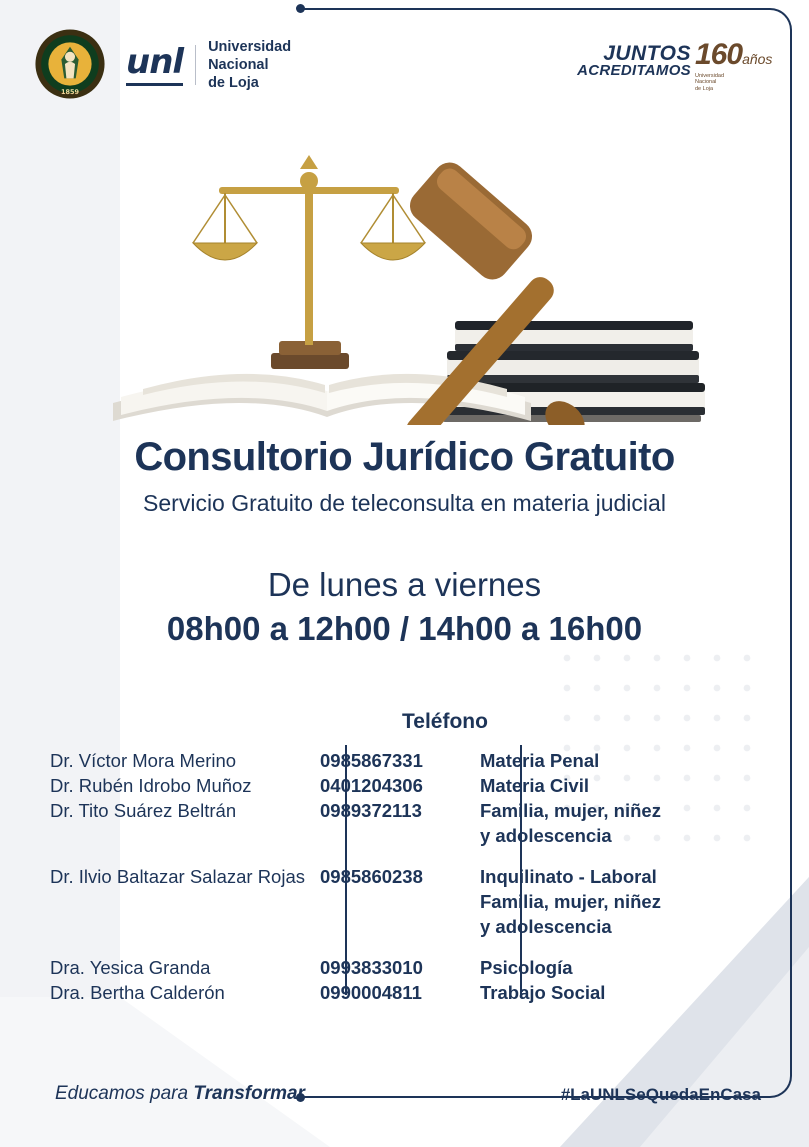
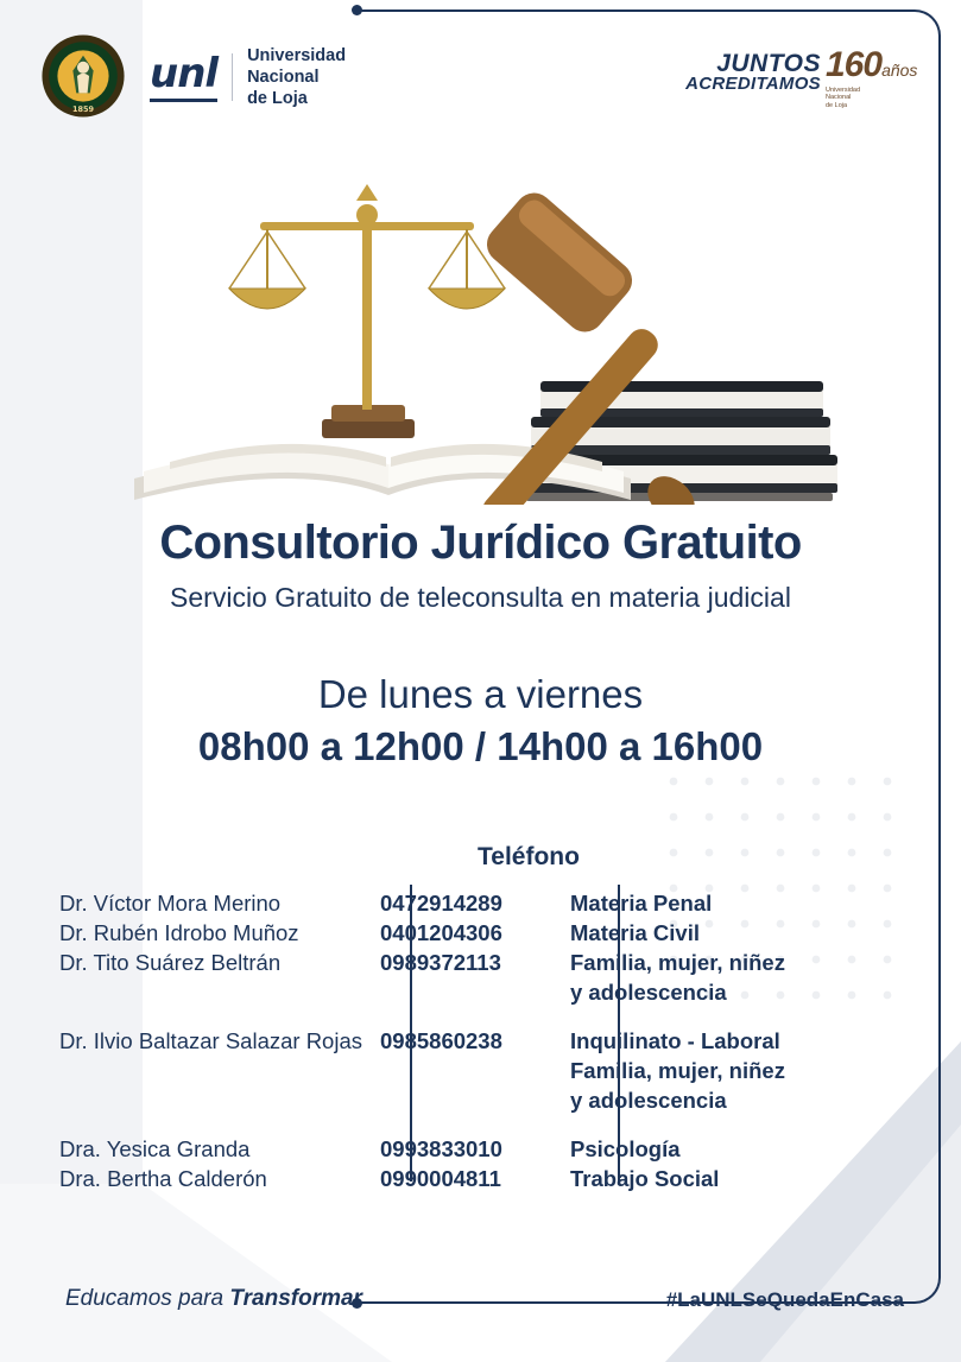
  1859
  unl
  Universidad
  Nacional
  de Loja
  JUNTOS
  ACREDITAMOS
  160años
  Consultorio Jurídico Gratuito
  Servicio Gratuito de teleconsulta en materia judicial
  De lunes a viernes
  08h00 a 12h00 / 14h00 a 16h00
  Teléfono
  Dr. Víctor Mora Merino
- 0985867331
+ 0472914289
  Materia Penal
  Dr. Rubén Idrobo Muñoz
  0401204306
  Materia Civil
  Dr. Tito Suárez Beltrán
  0989372113
  Familia, mujer, niñez
  y adolescencia
  Dr. Ilvio Baltazar Salazar Rojas
  0985860238
  Inquilinato - Laboral
  Familia, mujer, niñez
  y adolescencia
  Dra. Yesica Granda
  0993833010
  Psicología
  Dra. Bertha Calderón
  0990004811
  Trabajo Social
  Educamos para Transformar
  #LaUNLSeQuedaEnCasa
